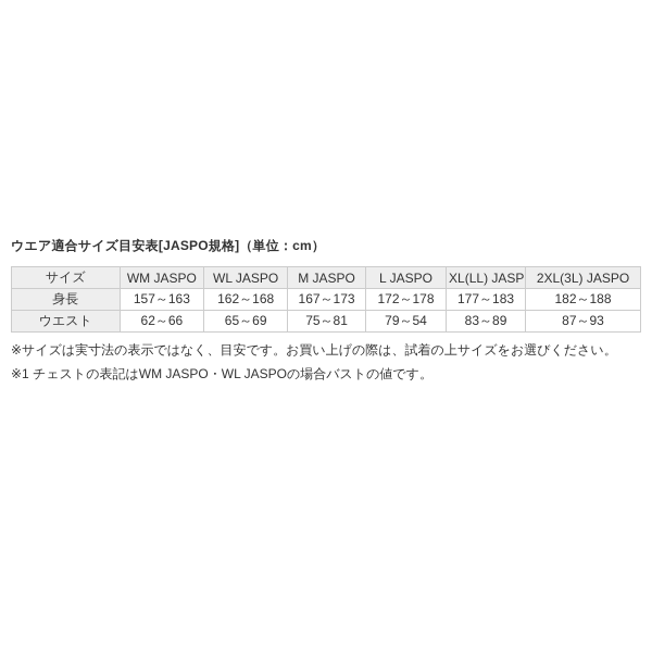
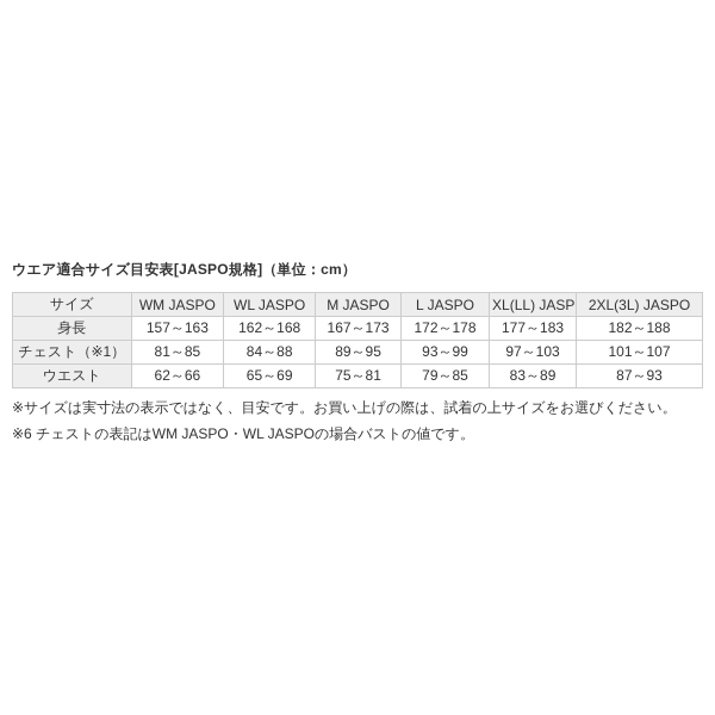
  ウエア適合サイズ目安表[JASPO規格]（単位：cm）
  サイズ	WM JASPO	WL JASPO	M JASPO	L JASPO	XL(LL) JASP	2XL(3L) JASPO
  身長	157～163	162～168	167～173	172～178	177～183	182～188
+ チェスト（※1）	81～85	84～88	89～95	93～99	97～103	101～107
- ウエスト	62～66	65～69	75～81	79～54	83～89	87～93
+ ウエスト	62～66	65～69	75～81	79～85	83～89	87～93
  ※サイズは実寸法の表示ではなく、目安です。お買い上げの際は、試着の上サイズをお選びください。
- ※1 チェストの表記はWM JASPO・WL JASPOの場合バストの値です。
+ ※6 チェストの表記はWM JASPO・WL JASPOの場合バストの値です。
